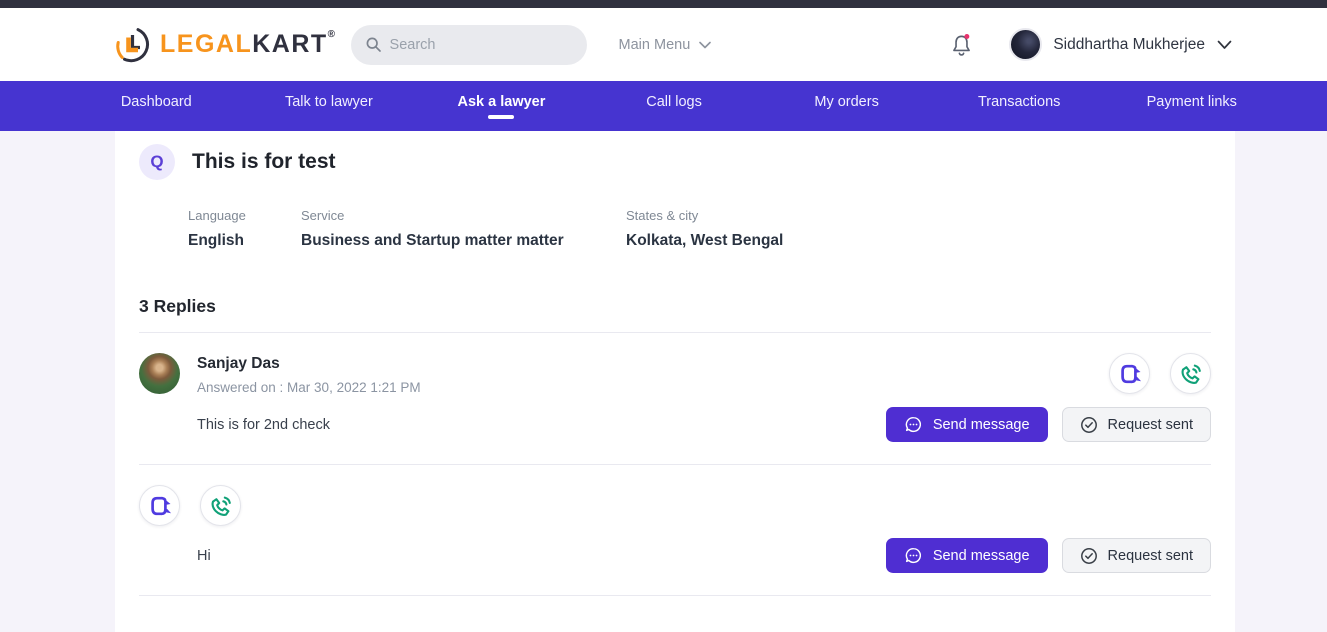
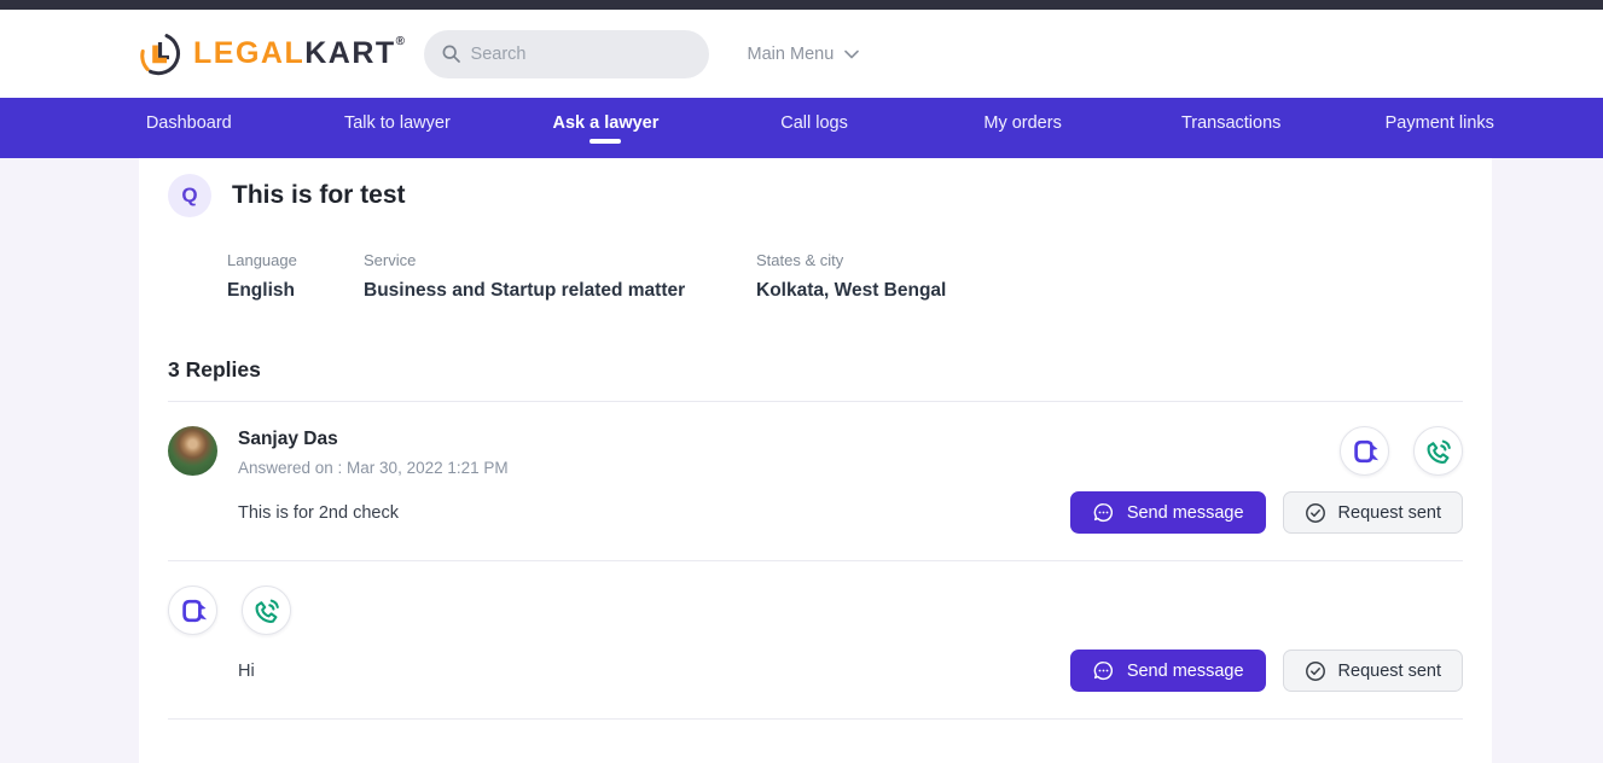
  LEGALKART®
  Search
  Main Menu
- Siddhartha Mukherjee
  Dashboard
  Talk to lawyer
  Ask a lawyer
  Call logs
  My orders
  Transactions
  Payment links
  Q
  This is for test
  Language
  English
  Service
- Business and Startup matter matter
+ Business and Startup related matter
  States & city
  Kolkata, West Bengal
  3 Replies
  Sanjay Das
  Answered on : Mar 30, 2022 1:21 PM
  This is for 2nd check
  Send message
  Request sent
  Hi
  Send message
  Request sent
